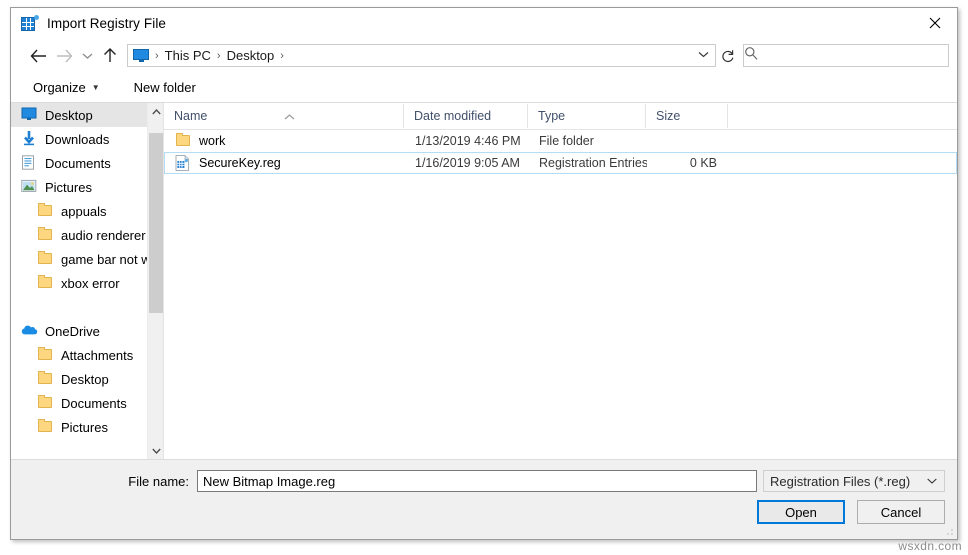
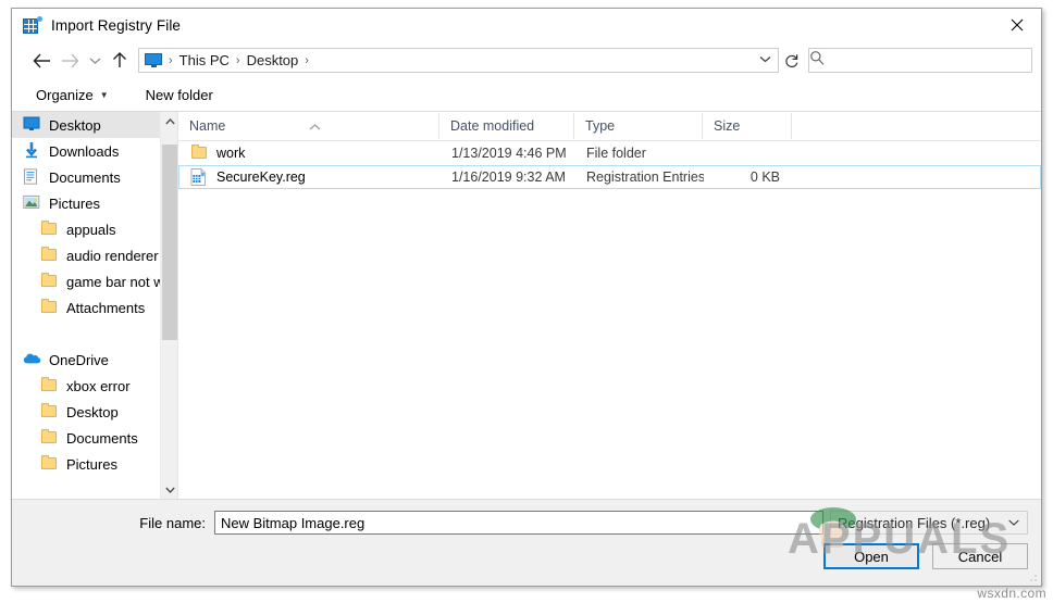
  Import Registry File
  ›
  This PC
  ›
  Desktop
  ›
  Organize
  ▼
  New folder
  Desktop
  Downloads
  Documents
  Pictures
  appuals
  audio renderer
  game bar not w
- xbox error
+ Attachments
  OneDrive
- Attachments
+ xbox error
  Desktop
  Documents
  Pictures
  Name
  Date modified
  Type
  Size
  work
  1/13/2019 4:46 PM
  File folder
  SecureKey.reg
- 1/16/2019 9:05 AM
+ 1/16/2019 9:32 AM
  Registration Entries
  0 KB
  File name:
  New Bitmap Image.reg
  Registration Files (*.reg)
  Open
  Cancel
+ APPUALS
  wsxdn.com
